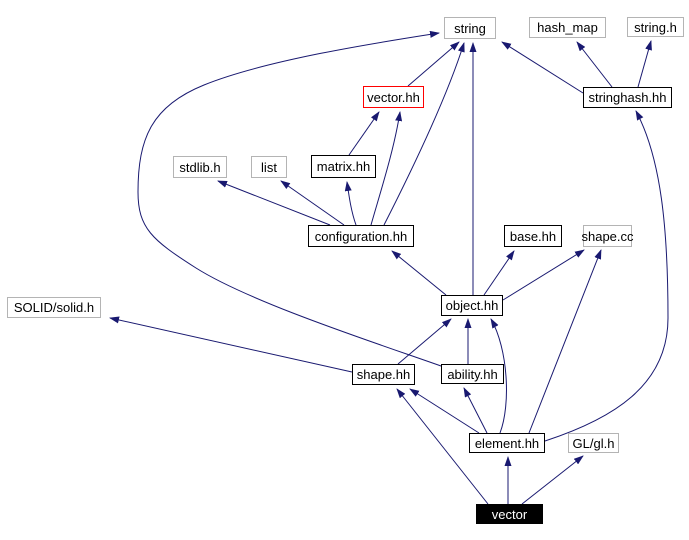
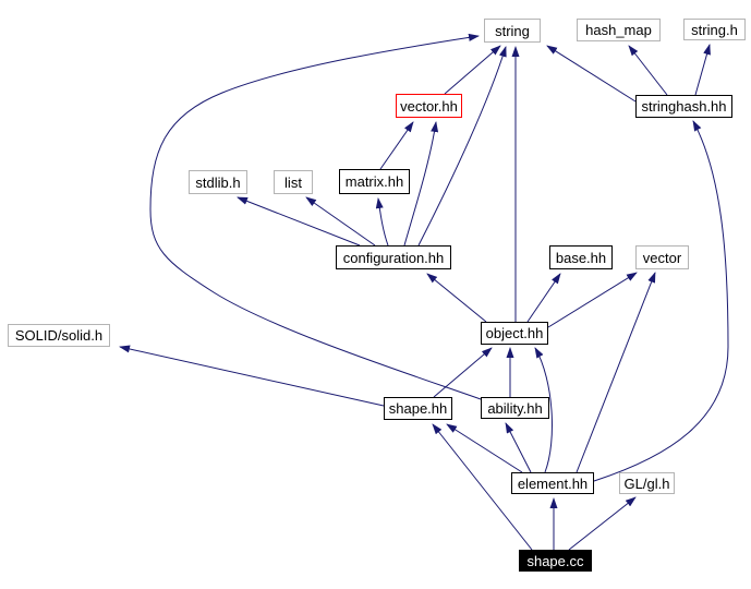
  string
  hash_map
  string.h
  vector.hh
  stringhash.hh
  stdlib.h
  list
  matrix.hh
  configuration.hh
  base.hh
- shape.cc
+ vector
  SOLID/solid.h
  object.hh
  shape.hh
  ability.hh
  element.hh
  GL/gl.h
- vector
+ shape.cc
